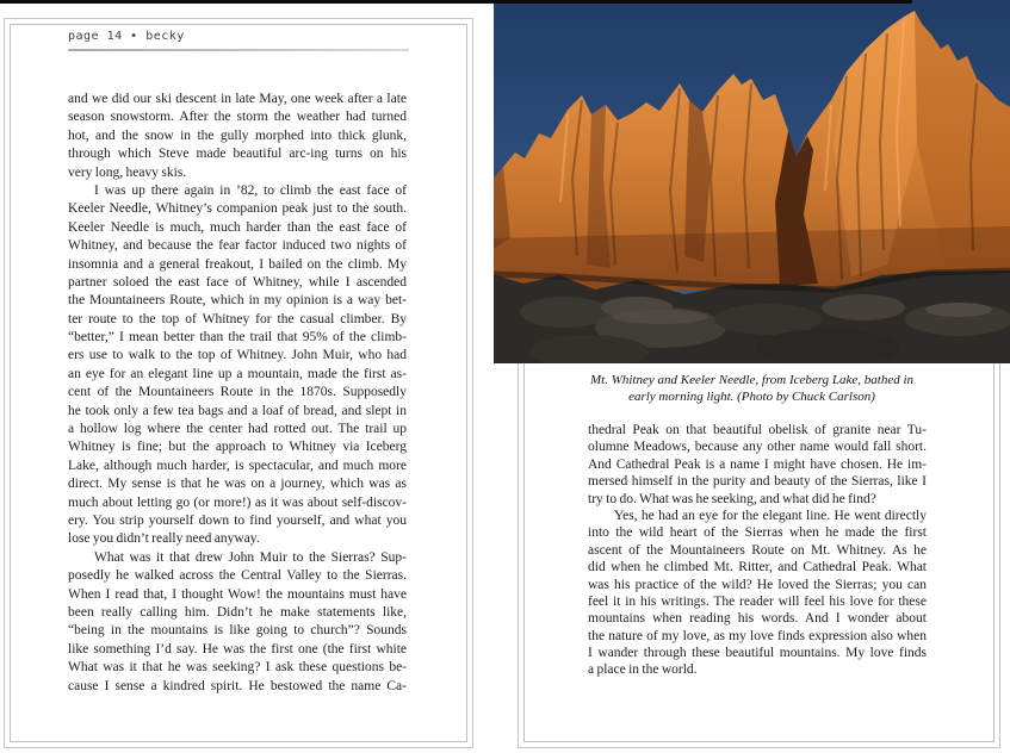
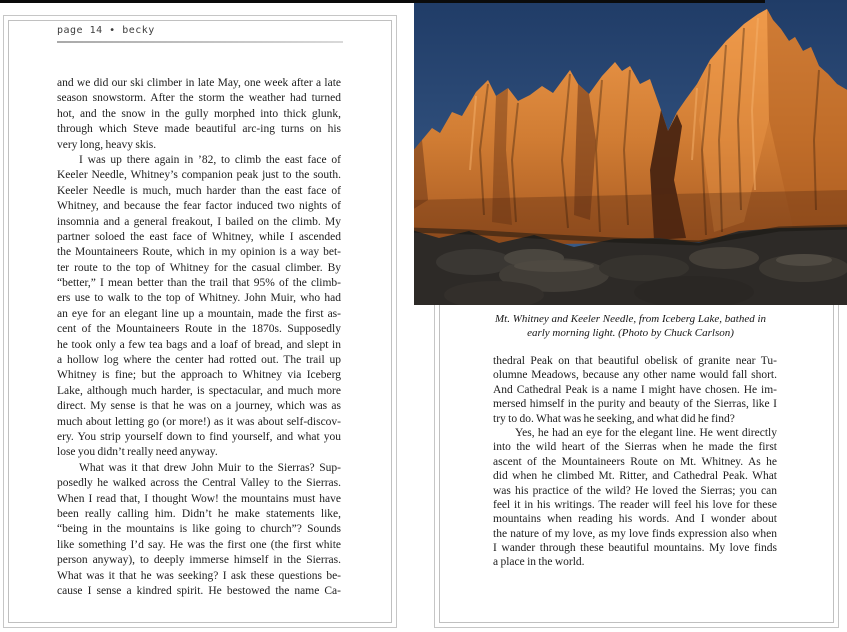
  page 14 • becky
- and we did our ski descent in late May, one week after a late
+ and we did our ski climber in late May, one week after a late
  season snowstorm. After the storm the weather had turned
  hot, and the snow in the gully morphed into thick glunk,
  through which Steve made beautiful arc-ing turns on his
  very long, heavy skis.
  I was up there again in ’82, to climb the east face of
  Keeler Needle, Whitney’s companion peak just to the south.
  Keeler Needle is much, much harder than the east face of
  Whitney, and because the fear factor induced two nights of
  insomnia and a general freakout, I bailed on the climb. My
  partner soloed the east face of Whitney, while I ascended
  the Mountaineers Route, which in my opinion is a way bet-
  ter route to the top of Whitney for the casual climber. By
  “better,” I mean better than the trail that 95% of the climb-
  ers use to walk to the top of Whitney. John Muir, who had
  an eye for an elegant line up a mountain, made the first as-
  cent of the Mountaineers Route in the 1870s. Supposedly
  he took only a few tea bags and a loaf of bread, and slept in
  a hollow log where the center had rotted out. The trail up
  Whitney is fine; but the approach to Whitney via Iceberg
  Lake, although much harder, is spectacular, and much more
  direct. My sense is that he was on a journey, which was as
  much about letting go (or more!) as it was about self-discov-
  ery. You strip yourself down to find yourself, and what you
  lose you didn’t really need anyway.
  What was it that drew John Muir to the Sierras? Sup-
  posedly he walked across the Central Valley to the Sierras.
  When I read that, I thought Wow! the mountains must have
  been really calling him. Didn’t he make statements like,
  “being in the mountains is like going to church”? Sounds
  like something I’d say. He was the first one (the first white
+ person anyway), to deeply immerse himself in the Sierras.
  What was it that he was seeking? I ask these questions be-
  cause I sense a kindred spirit. He bestowed the name Ca-
  Mt. Whitney and Keeler Needle, from Iceberg Lake, bathed in
  early morning light. (Photo by Chuck Carlson)
  thedral Peak on that beautiful obelisk of granite near Tu-
  olumne Meadows, because any other name would fall short.
  And Cathedral Peak is a name I might have chosen. He im-
  mersed himself in the purity and beauty of the Sierras, like I
  try to do. What was he seeking, and what did he find?
  Yes, he had an eye for the elegant line. He went directly
  into the wild heart of the Sierras when he made the first
  ascent of the Mountaineers Route on Mt. Whitney. As he
  did when he climbed Mt. Ritter, and Cathedral Peak. What
  was his practice of the wild? He loved the Sierras; you can
  feel it in his writings. The reader will feel his love for these
  mountains when reading his words. And I wonder about
  the nature of my love, as my love finds expression also when
  I wander through these beautiful mountains. My love finds
  a place in the world.
